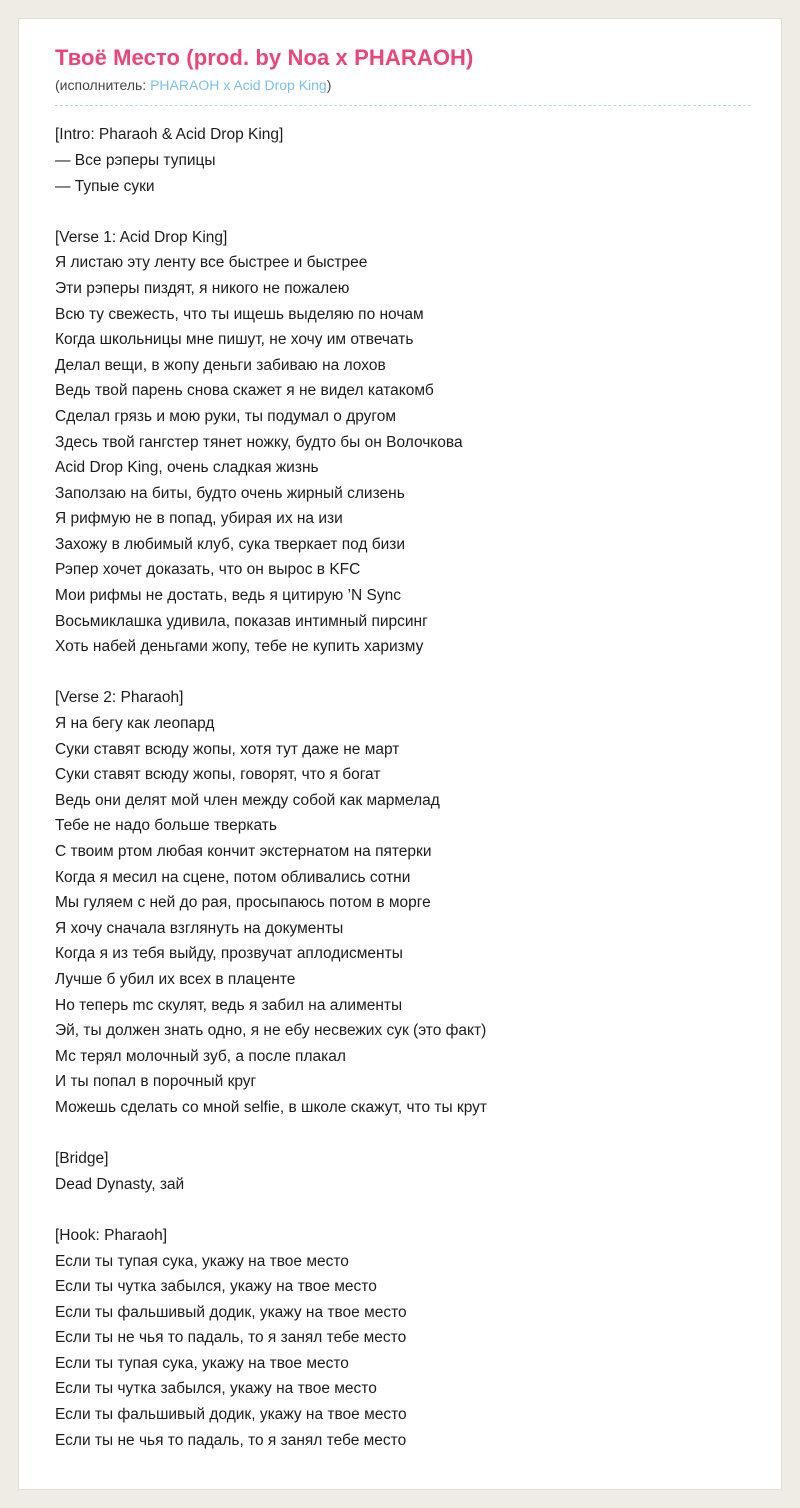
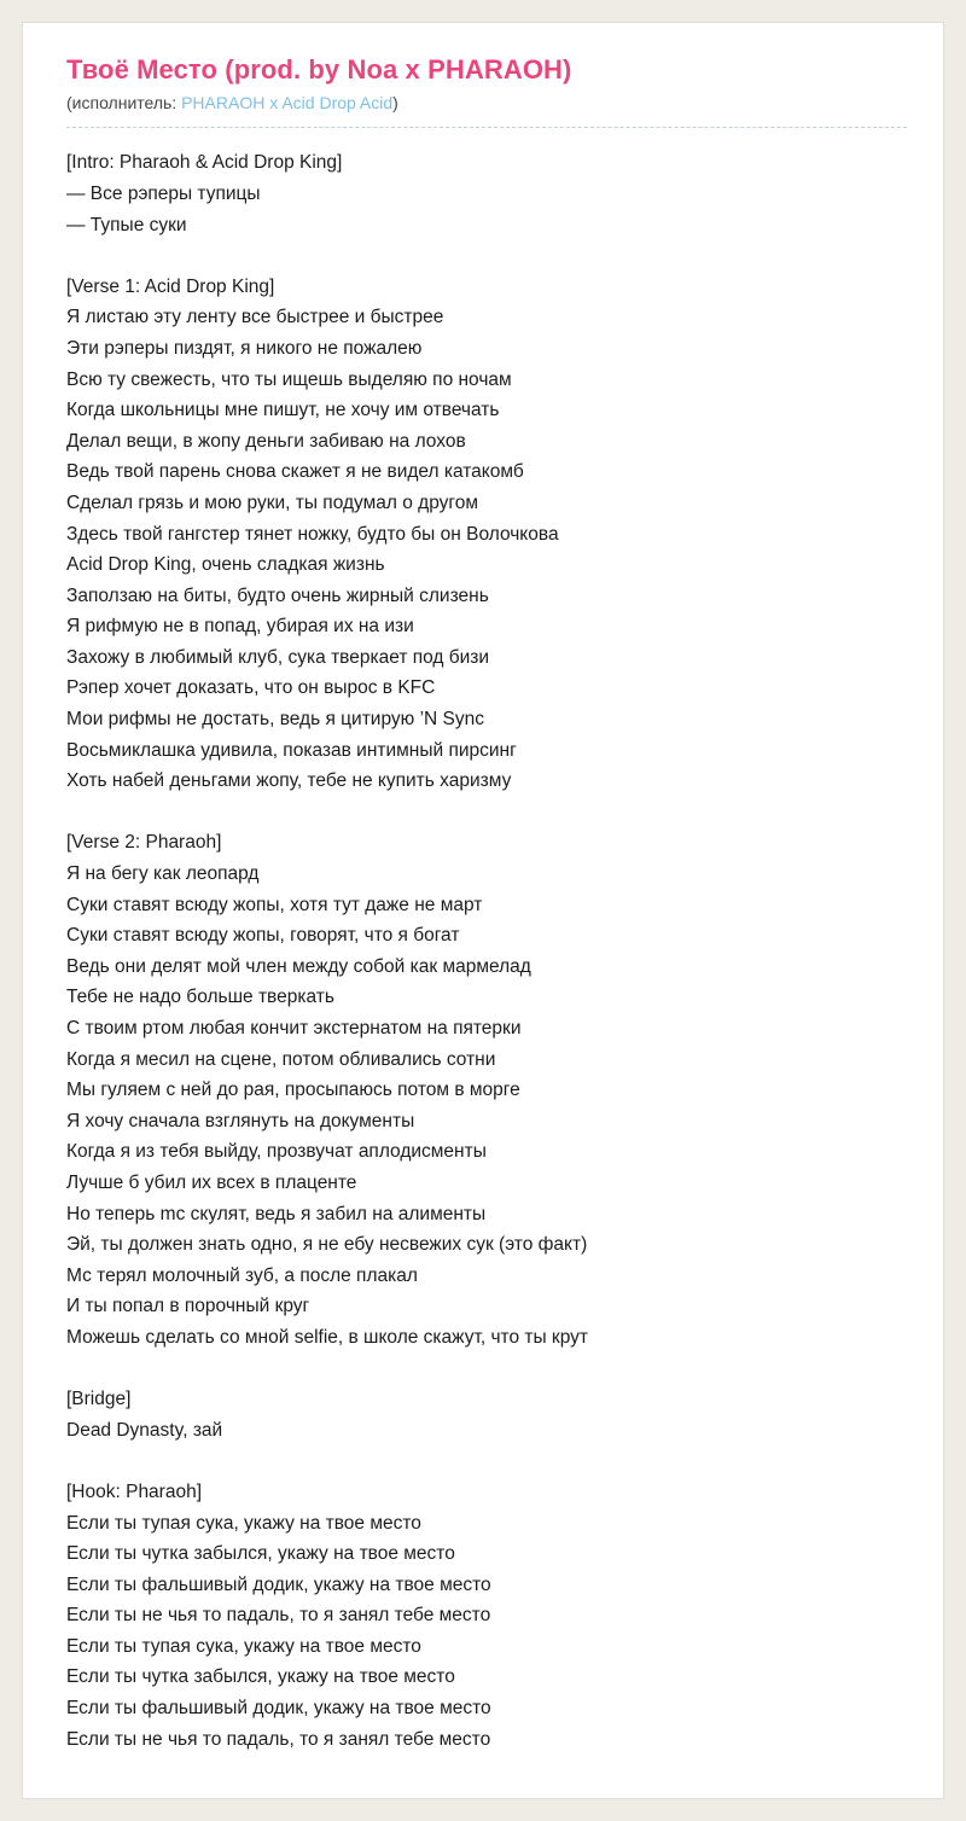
  Твоё Место (prod. by Noa x PHARAOH)
- (исполнитель: PHARAOH x Acid Drop King)
+ (исполнитель: PHARAOH x Acid Drop Acid)
  [Intro: Pharaoh & Acid Drop King]
  — Все рэперы тупицы
  — Тупые суки
  [Verse 1: Acid Drop King]
  Я листаю эту ленту все быстрее и быстрее
  Эти рэперы пиздят, я никого не пожалею
  Всю ту свежесть, что ты ищешь выделяю по ночам
  Когда школьницы мне пишут, не хочу им отвечать
  Делал вещи, в жопу деньги забиваю на лохов
  Ведь твой парень снова скажет я не видел катакомб
  Сделал грязь и мою руки, ты подумал о другом
  Здесь твой гангстер тянет ножку, будто бы он Волочкова
  Acid Drop King, очень сладкая жизнь
  Заползаю на биты, будто очень жирный слизень
  Я рифмую не в попад, убирая их на изи
  Захожу в любимый клуб, сука тверкает под бизи
  Рэпер хочет доказать, что он вырос в KFC
  Мои рифмы не достать, ведь я цитирую ’N Sync
  Восьмиклашка удивила, показав интимный пирсинг
  Хоть набей деньгами жопу, тебе не купить харизму
  [Verse 2: Pharaoh]
  Я на бегу как леопард
  Суки ставят всюду жопы, хотя тут даже не март
  Суки ставят всюду жопы, говорят, что я богат
  Ведь они делят мой член между собой как мармелад
  Тебе не надо больше тверкать
  С твоим ртом любая кончит экстернатом на пятерки
  Когда я месил на сцене, потом обливались сотни
  Мы гуляем с ней до рая, просыпаюсь потом в морге
  Я хочу сначала взглянуть на документы
  Когда я из тебя выйду, прозвучат аплодисменты
  Лучше б убил их всех в плаценте
  Но теперь mc скулят, ведь я забил на алименты
  Эй, ты должен знать одно, я не ебу несвежих сук (это факт)
  Мс терял молочный зуб, а после плакал
  И ты попал в порочный круг
  Можешь сделать со мной selfie, в школе скажут, что ты крут
  [Bridge]
  Dead Dynasty, зай
  [Hook: Pharaoh]
  Если ты тупая сука, укажу на твое место
  Если ты чутка забылся, укажу на твое место
  Если ты фальшивый додик, укажу на твое место
  Если ты не чья то падаль, то я занял тебе место
  Если ты тупая сука, укажу на твое место
  Если ты чутка забылся, укажу на твое место
  Если ты фальшивый додик, укажу на твое место
  Если ты не чья то падаль, то я занял тебе место
